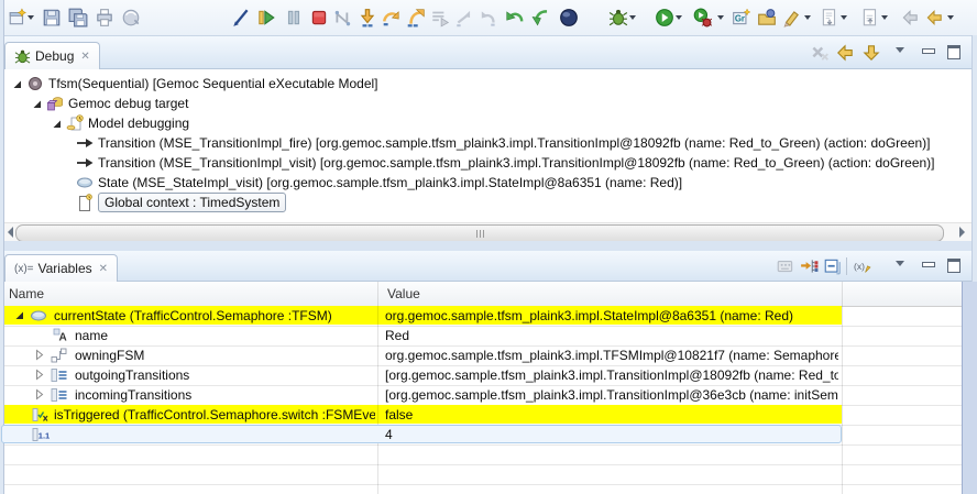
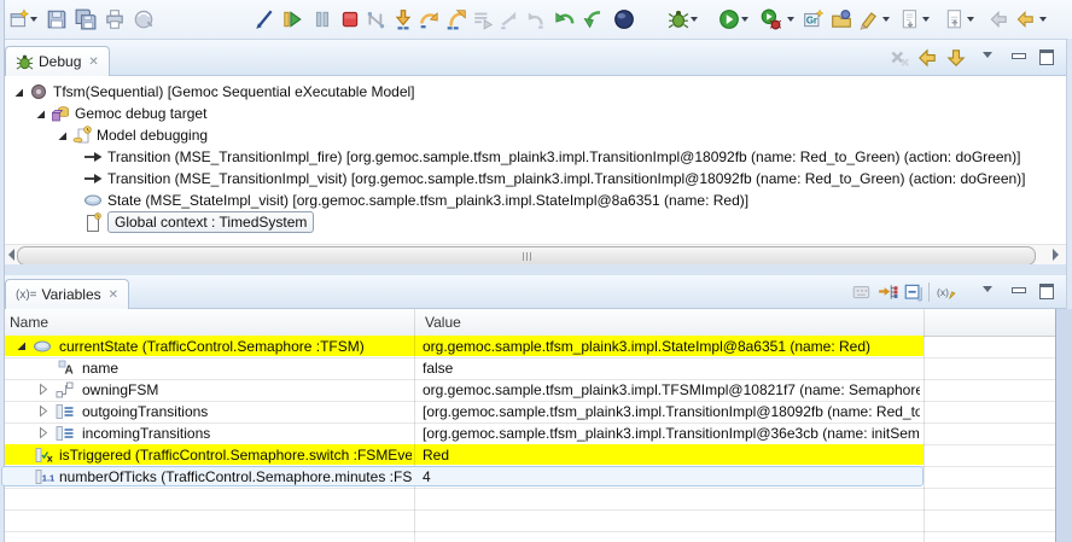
  Gr
  Debug
  ✕
  Tfsm(Sequential) [Gemoc Sequential eXecutable Model]
  Gemoc debug target
  Model debugging
  Transition (MSE_TransitionImpl_fire) [org.gemoc.sample.tfsm_plaink3.impl.TransitionImpl@18092fb (name: Red_to_Green) (action: doGreen)]
  Transition (MSE_TransitionImpl_visit) [org.gemoc.sample.tfsm_plaink3.impl.TransitionImpl@18092fb (name: Red_to_Green) (action: doGreen)]
  State (MSE_StateImpl_visit) [org.gemoc.sample.tfsm_plaink3.impl.StateImpl@8a6351 (name: Red)]
  Global context : TimedSystem
  (x)=
  Variables
  ✕
  (x)
  Name
  Value
  currentState (TrafficControl.Semaphore :TFSM)
  org.gemoc.sample.tfsm_plaink3.impl.StateImpl@8a6351 (name: Red)
  A
  name
- Red
+ false
  owningFSM
  org.gemoc.sample.tfsm_plaink3.impl.TFSMImpl@10821f7 (name: Semaphore
  outgoingTransitions
  [org.gemoc.sample.tfsm_plaink3.impl.TransitionImpl@18092fb (name: Red_to
  incomingTransitions
  [org.gemoc.sample.tfsm_plaink3.impl.TransitionImpl@36e3cb (name: initSem
  isTriggered (TrafficControl.Semaphore.switch :FSMEve
- false
+ Red
  1.1
+ numberOfTicks (TrafficControl.Semaphore.minutes :FS
  4
